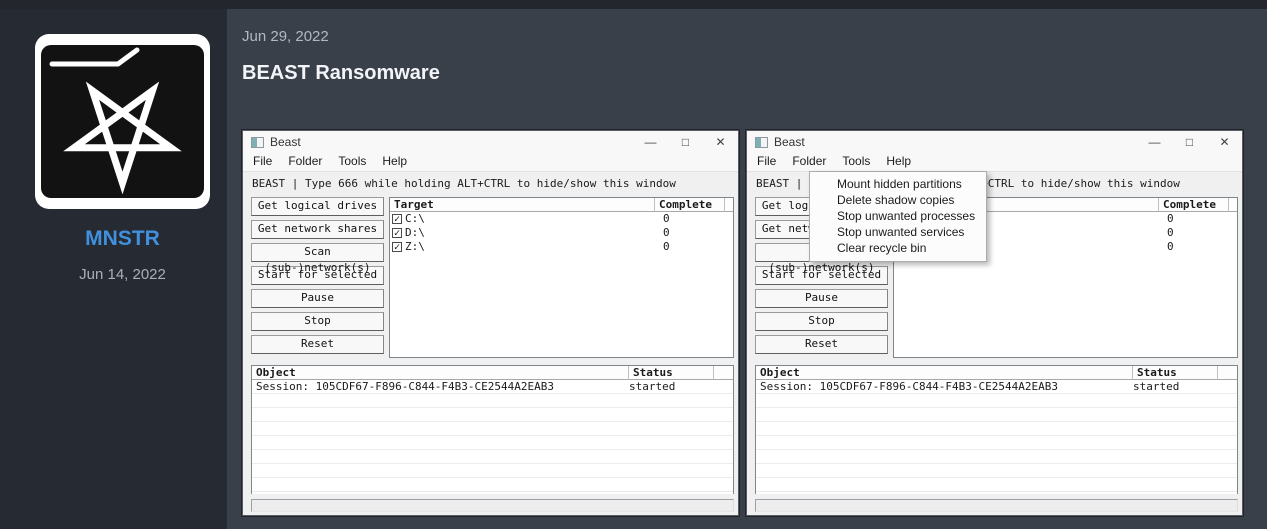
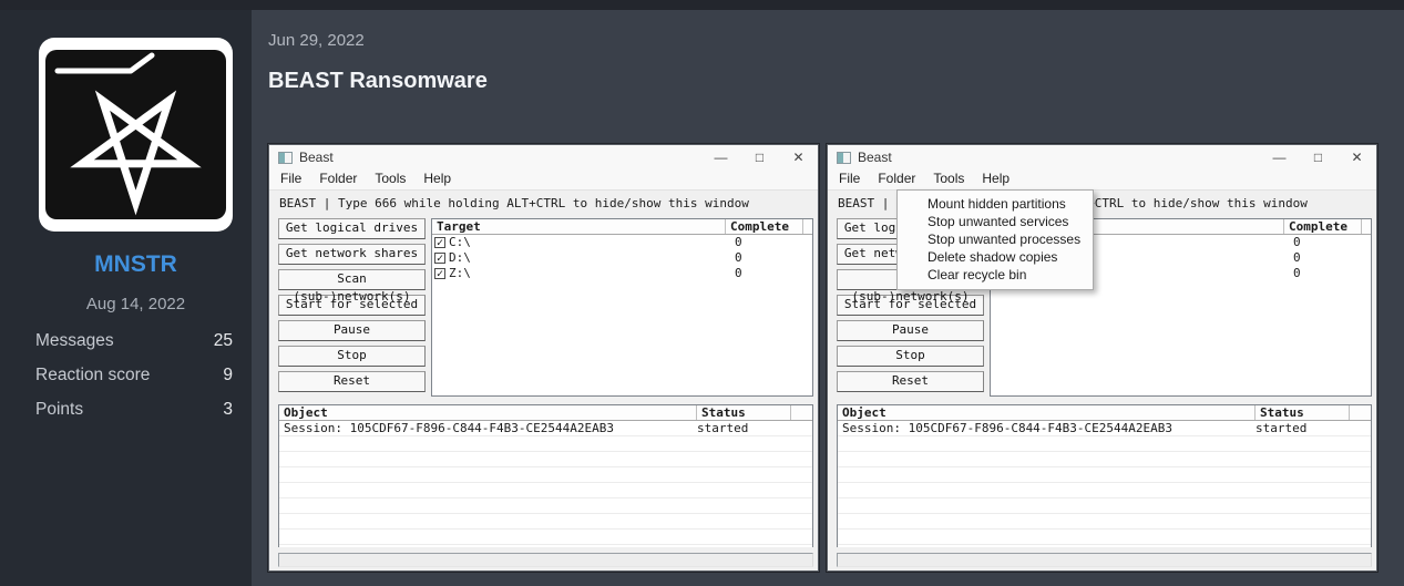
  MNSTR
- Jun 14, 2022
+ Aug 14, 2022
+ Messages
+ 25
+ Reaction score
+ 9
+ Points
+ 3
  Jun 29, 2022
  BEAST Ransomware
  Beast
  —
  □
  ✕
  File
  Folder
  Tools
  Help
  BEAST | Type 666 while holding ALT+CTRL to hide/show this window
  Get logical drives
  Get network shares
  Start for selected
  Pause
  Stop
  Reset
  Target
  Complete
  ✓
  C:\
  0
  ✓
  D:\
  0
  ✓
  Z:\
  0
  Object
  Status
  Session: 105CDF67-F896-C844-F4B3-CE2544A2EAB3
  started
  Beast
  —
  □
  ✕
  File
  Folder
  Tools
  Help
  Start for selected
  Pause
  Stop
  Reset
  Complete
  0
  0
  0
  Object
  Status
  Session: 105CDF67-F896-C844-F4B3-CE2544A2EAB3
  started
  Mount hidden partitions
- Delete shadow copies
+ Stop unwanted services
  Stop unwanted processes
- Stop unwanted services
+ Delete shadow copies
  Clear recycle bin
